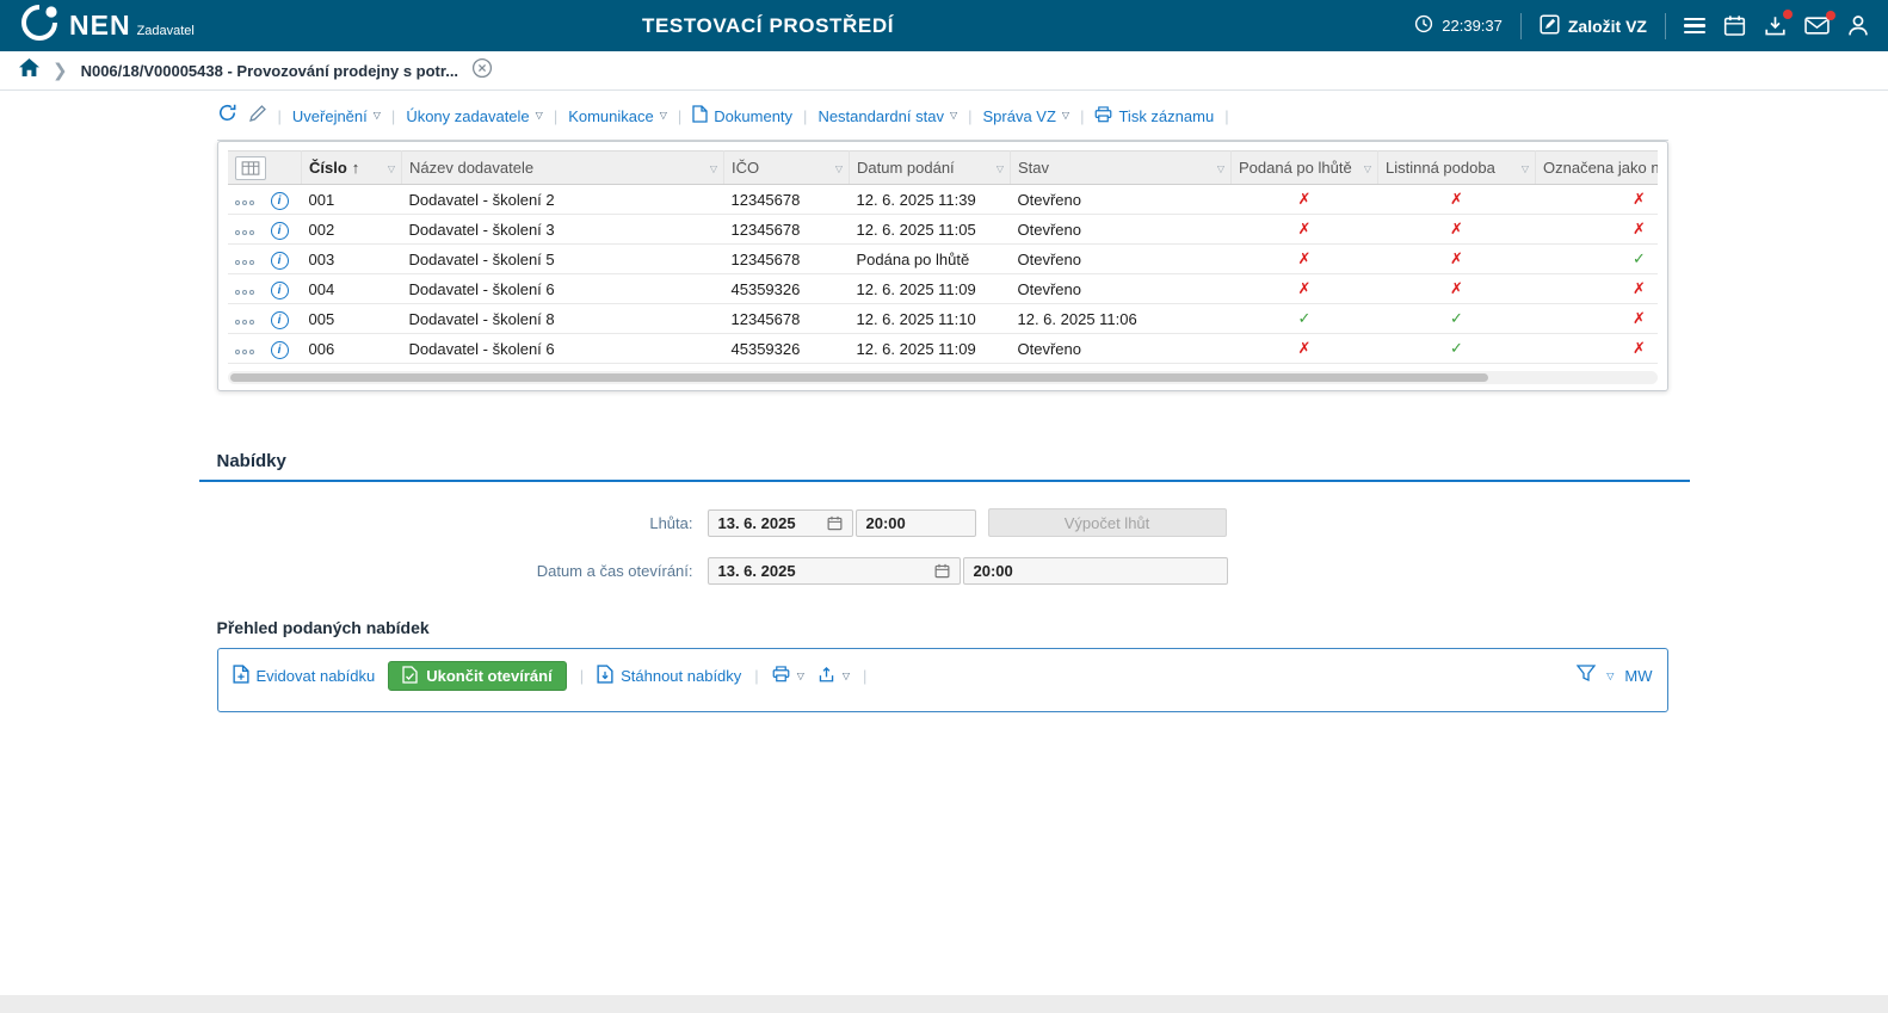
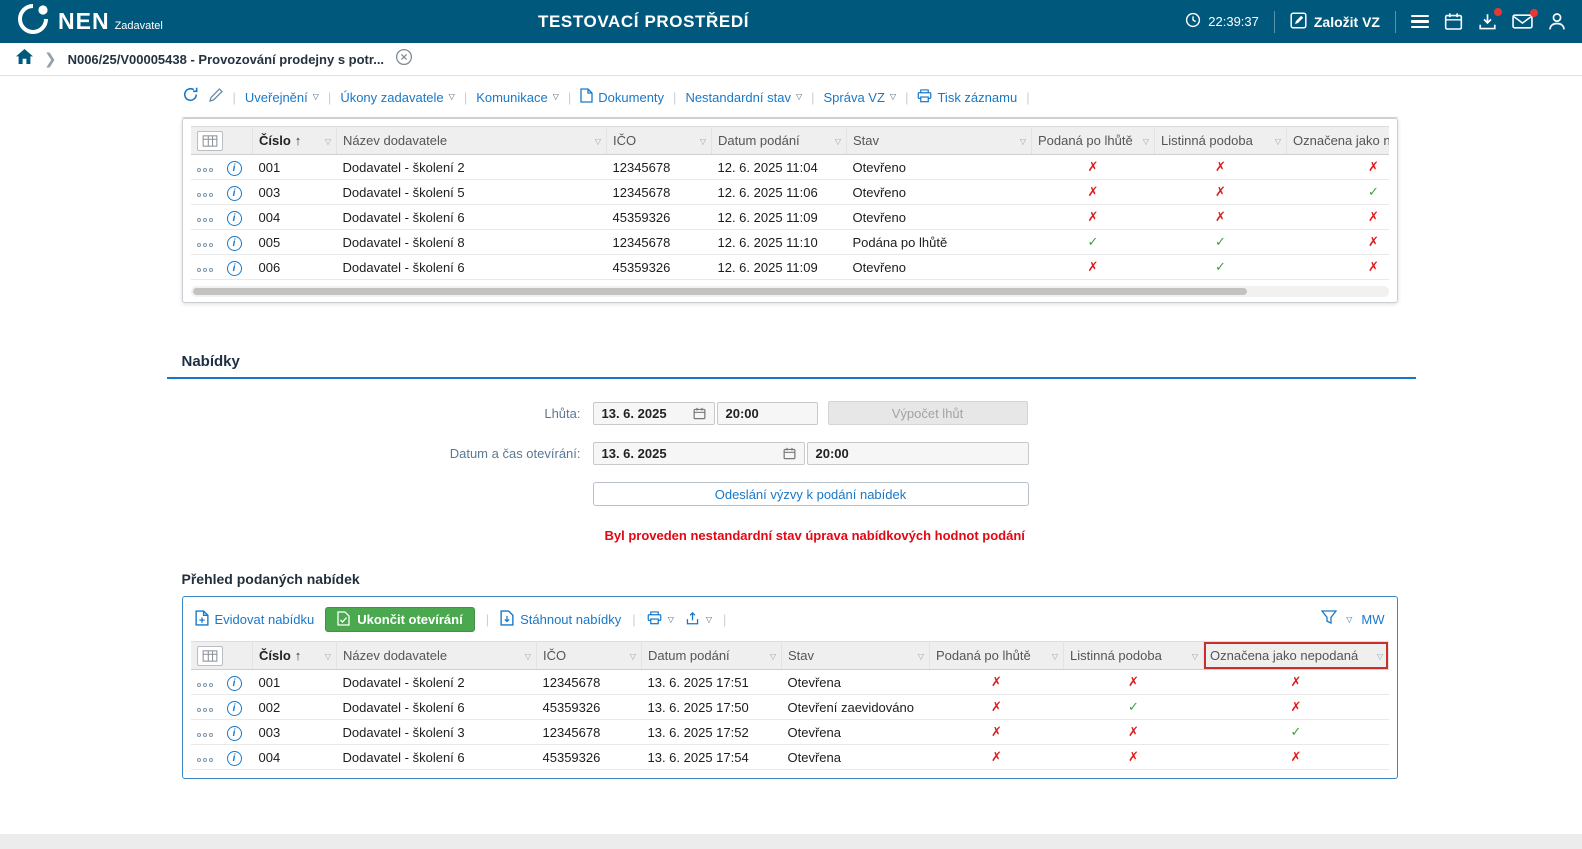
  NEN
  Zadavatel
  TESTOVACÍ PROSTŘEDÍ
  22:39:37
  Založit VZ
  ❯
- N006/18/V00005438 - Provozování prodejny s potr...
+ N006/25/V00005438 - Provozování prodejny s potr...
  |
  Uveřejnění
  ▽
  |
  Úkony zadavatele
  ▽
  |
  Komunikace
  ▽
  |
  Dokumenty
  |
  Nestandardní stav
  ▽
  |
  Správa VZ
  ▽
  |
  Tisk záznamu
  |
  	Číslo ↑ ▽	Název dodavatele ▽	IČO ▽	Datum podání ▽	Stav ▽	Podaná po lhůtě ▽	Listinná podoba ▽	Označena jako n
- 	i	001	Dodavatel - školení 2	12345678	12. 6. 2025 11:39	Otevřeno	✗	✗	✗
+ 	i	001	Dodavatel - školení 2	12345678	12. 6. 2025 11:04	Otevřeno	✗	✗	✗
- 	i	002	Dodavatel - školení 3	12345678	12. 6. 2025 11:05	Otevřeno	✗	✗	✗
- 	i	003	Dodavatel - školení 5	12345678	Podána po lhůtě	Otevřeno	✗	✗	✓
+ 	i	003	Dodavatel - školení 5	12345678	12. 6. 2025 11:06	Otevřeno	✗	✗	✓
  	i	004	Dodavatel - školení 6	45359326	12. 6. 2025 11:09	Otevřeno	✗	✗	✗
- 	i	005	Dodavatel - školení 8	12345678	12. 6. 2025 11:10	12. 6. 2025 11:06	✓	✓	✗
+ 	i	005	Dodavatel - školení 8	12345678	12. 6. 2025 11:10	Podána po lhůtě	✓	✓	✗
  	i	006	Dodavatel - školení 6	45359326	12. 6. 2025 11:09	Otevřeno	✗	✓	✗
  Nabídky
  Lhůta:
  13. 6. 2025
  20:00
  Výpočet lhůt
  Datum a čas otevírání:
  13. 6. 2025
  20:00
+ Odeslání výzvy k podání nabídek
+ Byl proveden nestandardní stav úprava nabídkových hodnot podání
  Přehled podaných nabídek
  Evidovat nabídku
  Ukončit otevírání
  |
  Stáhnout nabídky
  |
  ▽
  ▽
  |
  ▽
  MW
+ 	Číslo ↑ ▽	Název dodavatele ▽	IČO ▽	Datum podání ▽	Stav ▽	Podaná po lhůtě ▽	Listinná podoba ▽	Označena jako nepodaná ▽
+ 	i	001	Dodavatel - školení 2	12345678	13. 6. 2025 17:51	Otevřena	✗	✗	✗
+ 	i	002	Dodavatel - školení 6	45359326	13. 6. 2025 17:50	Otevření zaevidováno	✗	✓	✗
+ 	i	003	Dodavatel - školení 3	12345678	13. 6. 2025 17:52	Otevřena	✗	✗	✓
+ 	i	004	Dodavatel - školení 6	45359326	13. 6. 2025 17:54	Otevřena	✗	✗	✗
